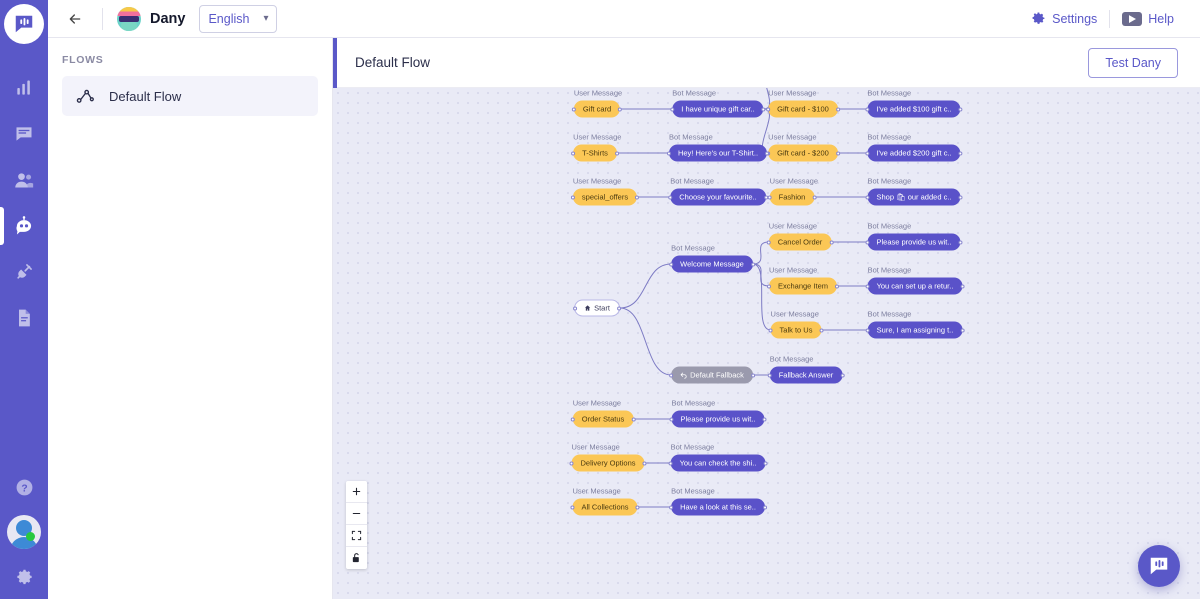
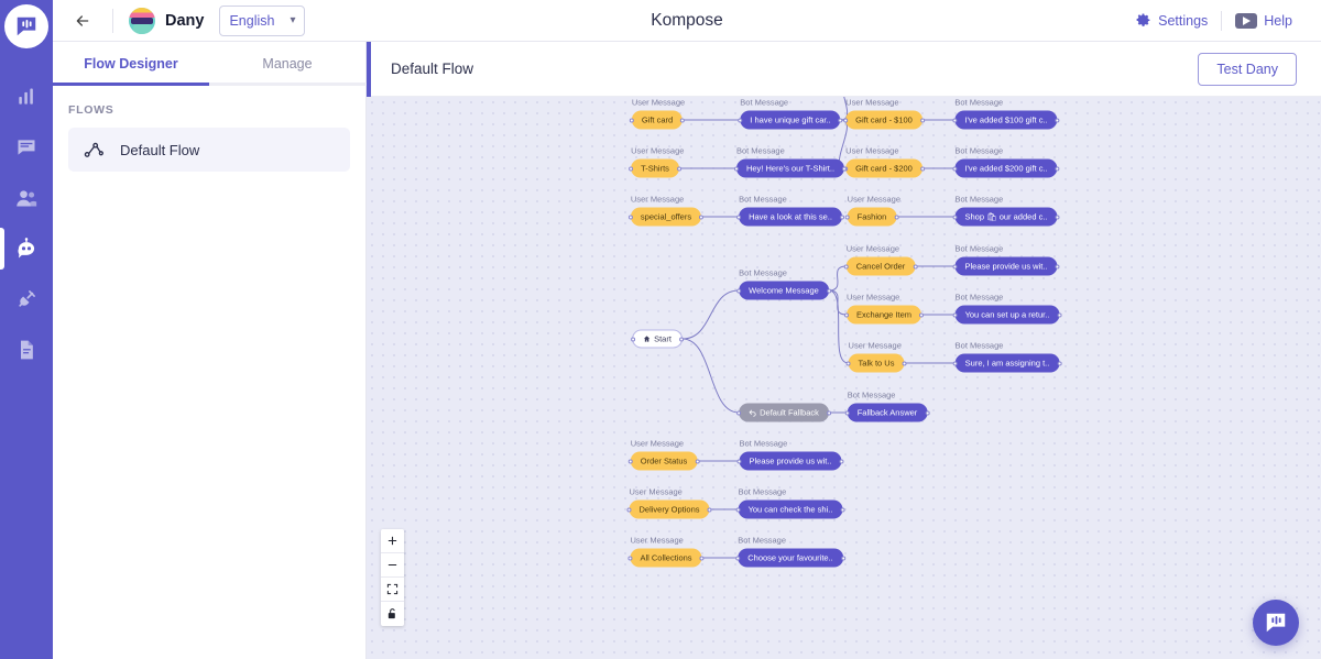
- ?
  Dany
  English
  ▾
+ Kompose
  Settings
  Help
+ Flow Designer
+ Manage
  FLOWS
  Default Flow
  Default Flow
  Test Dany
  Start
  Bot Message
  Welcome Message
  Default Fallback
  Bot Message
  Fallback Answer
  User Message
  Gift card
  Bot Message
  I have unique gift car..
  User Message
  Gift card - $100
  Bot Message
  I've added $100 gift c..
  User Message
  Gift card - $200
  Bot Message
  I've added $200 gift c..
  User Message
  T-Shirts
  Bot Message
  Hey! Here's our T-Shirt..
  User Message
  special_offers
  Bot Message
- Choose your favourite..
+ Have a look at this se..
  User Message
  Fashion
  Bot Message
  Shop 🛍 our added c..
  User Message
  Cancel Order
  Bot Message
  Please provide us wit..
  User Message
  Exchange Item
  Bot Message
  You can set up a retur..
  User Message
  Talk to Us
  Bot Message
  Sure, I am assigning t..
  User Message
  Order Status
  Bot Message
  Please provide us wit..
  User Message
  Delivery Options
  Bot Message
  You can check the shi..
  User Message
  All Collections
  Bot Message
- Have a look at this se..
+ Choose your favourite..
